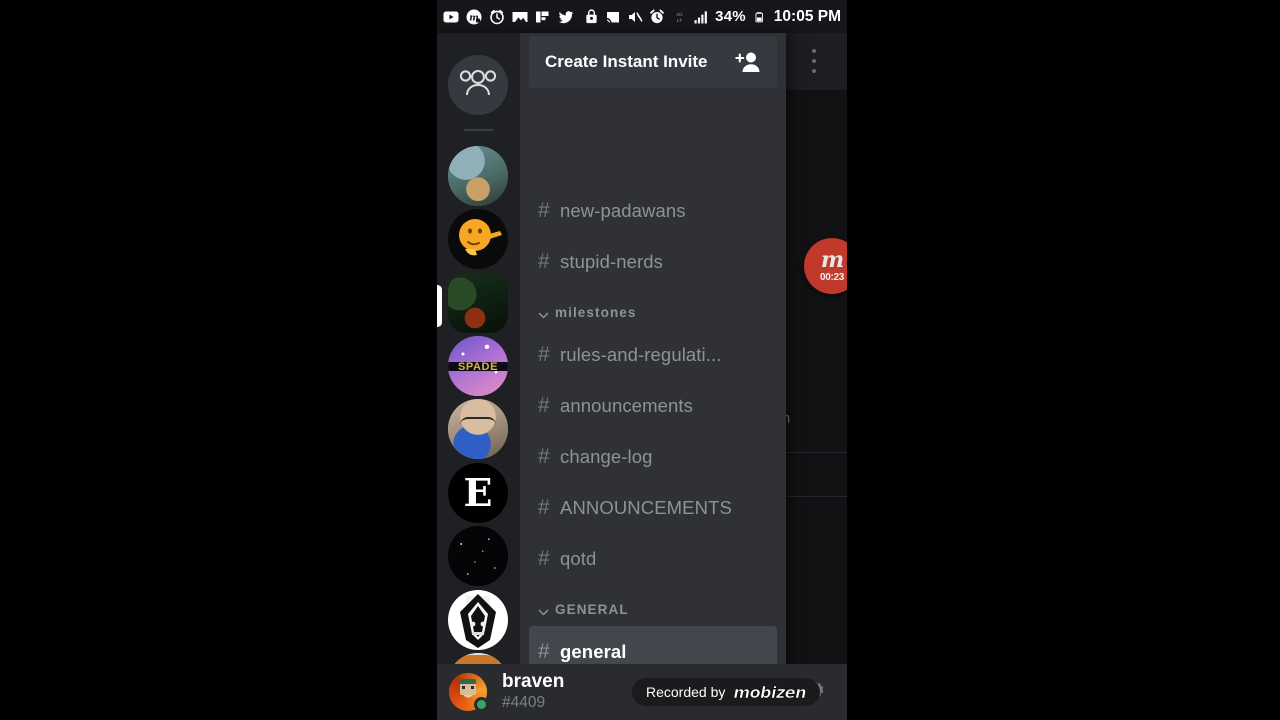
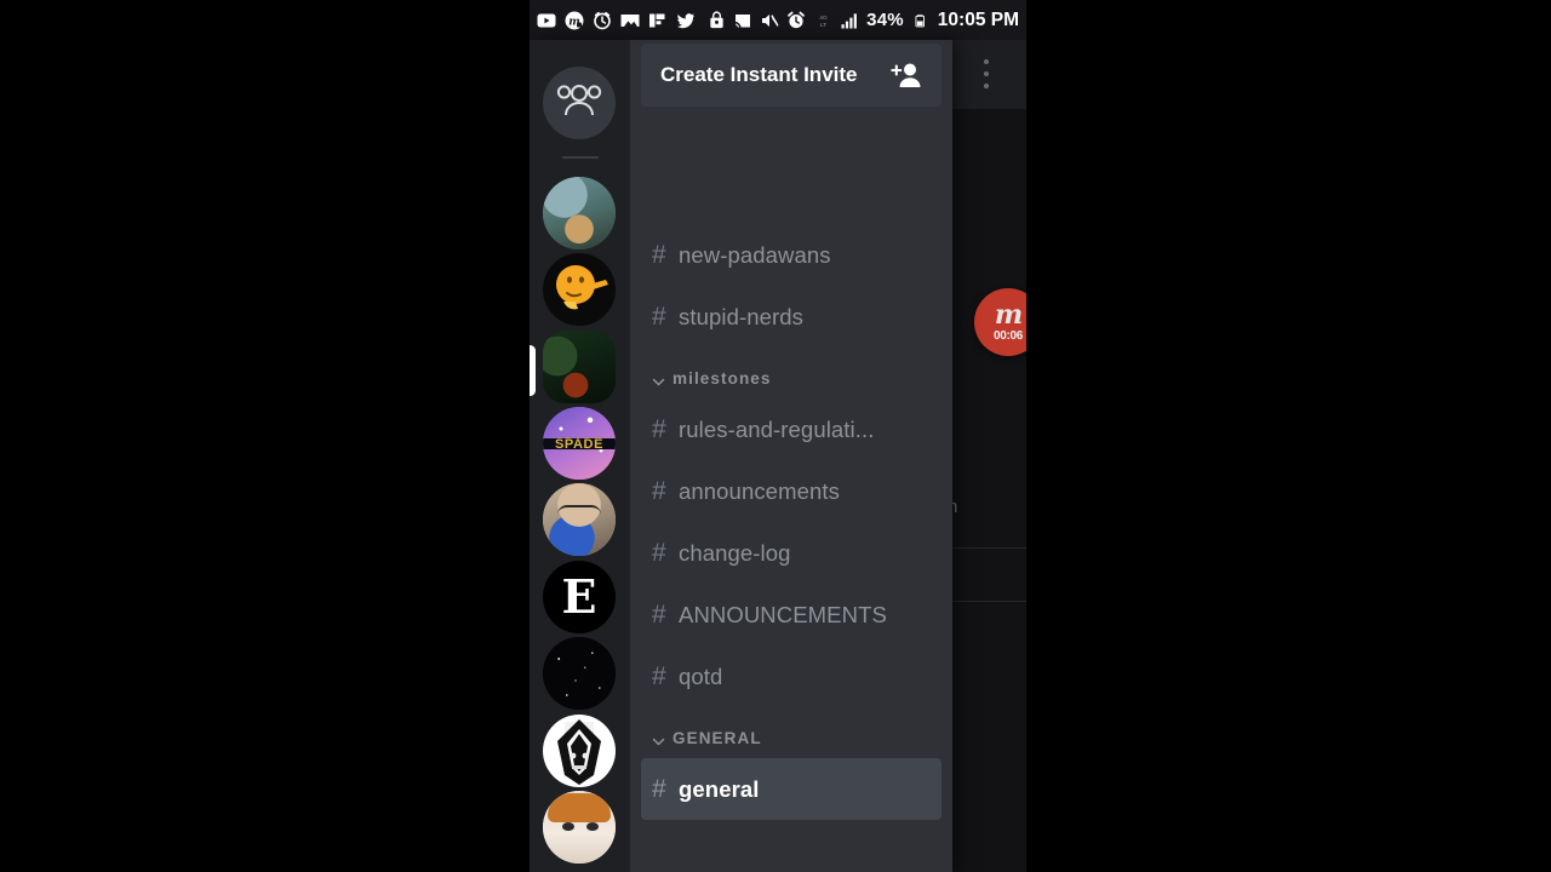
  n
  m
- 00:23
+ 00:06
  m
  34%
  10:05 PM
  SPADE
  E
  Create Instant Invite
  #
  new-padawans
  #
  stupid-nerds
  milestones
  #
  rules-and-regulati...
  #
  announcements
  #
  change-log
  #
  ANNOUNCEMENTS
  #
  qotd
  GENERAL
  #
  general
- braven
- #4409
- Recorded by
- mobizen
